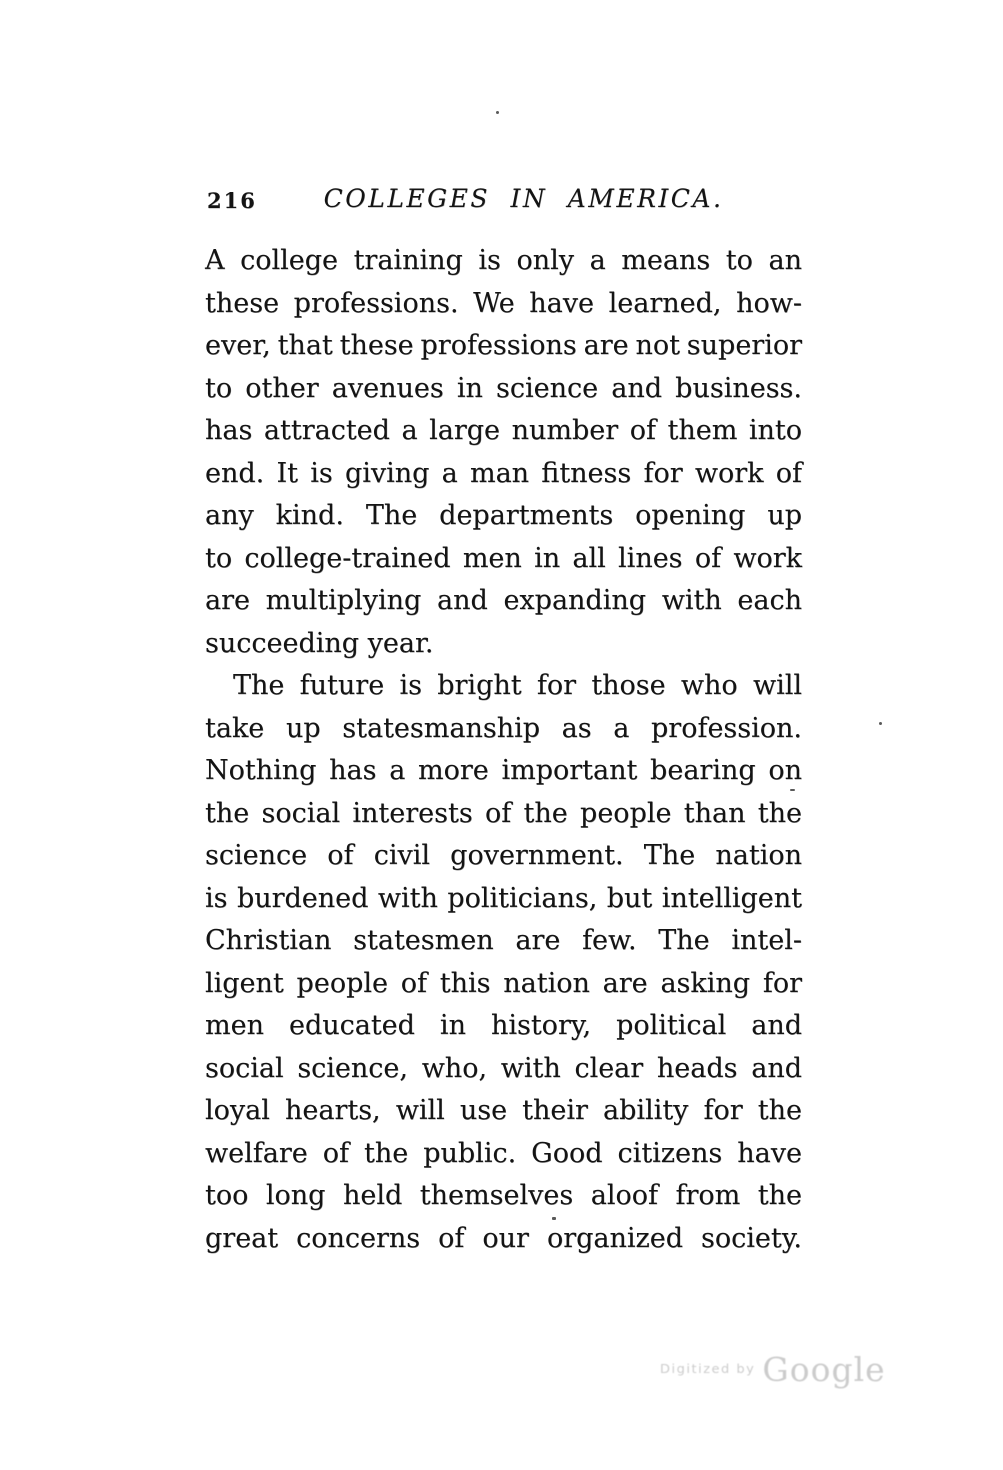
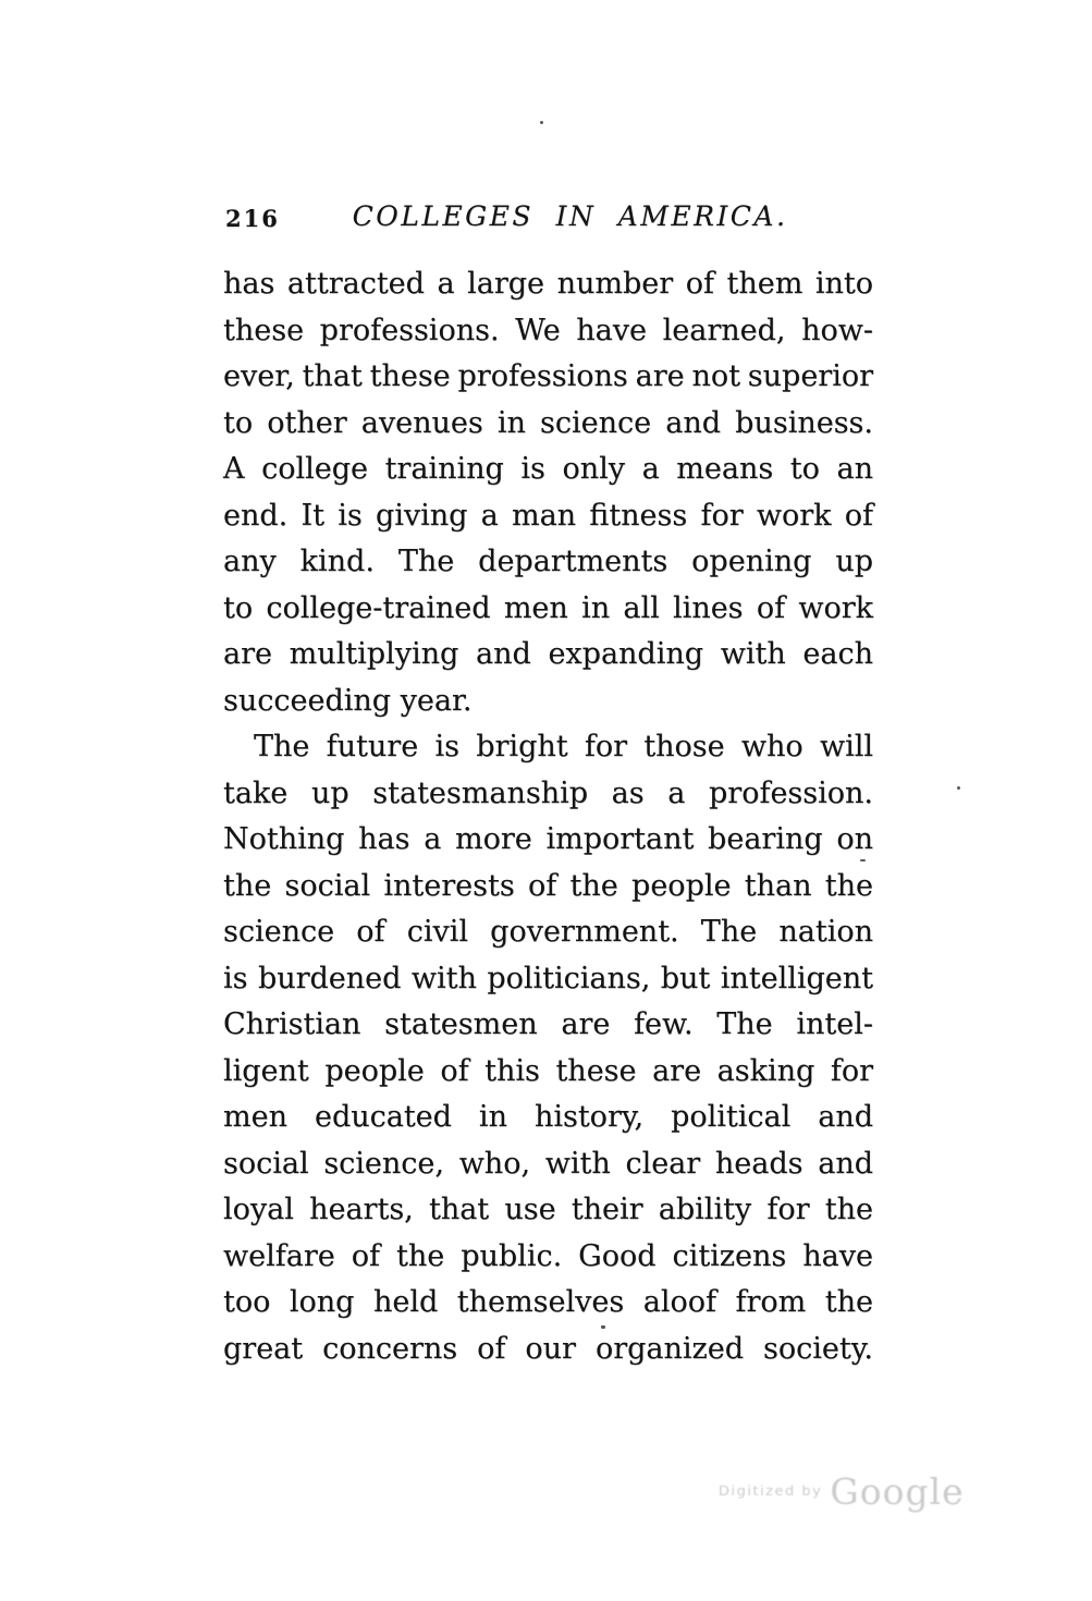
  216
  COLLEGES IN AMERICA.
- A college training is only a means to an
+ has attracted a large number of them into
  these professions. We have learned, how-
  ever, that these professions are not superior
  to other avenues in science and business.
- has attracted a large number of them into
+ A college training is only a means to an
  end. It is giving a man fitness for work of
  any kind. The departments opening up
  to college-trained men in all lines of work
  are multiplying and expanding with each
  succeeding year.
  The future is bright for those who will
  take up statesmanship as a profession.
  Nothing has a more important bearing on
  the social interests of the people than the
  science of civil government. The nation
  is burdened with politicians, but intelligent
  Christian statesmen are few. The intel-
- ligent people of this nation are asking for
+ ligent people of this these are asking for
  men educated in history, political and
  social science, who, with clear heads and
- loyal hearts, will use their ability for the
+ loyal hearts, that use their ability for the
  welfare of the public. Good citizens have
  too long held themselves aloof from the
  great concerns of our organized society.
  Digitized by
  Google
